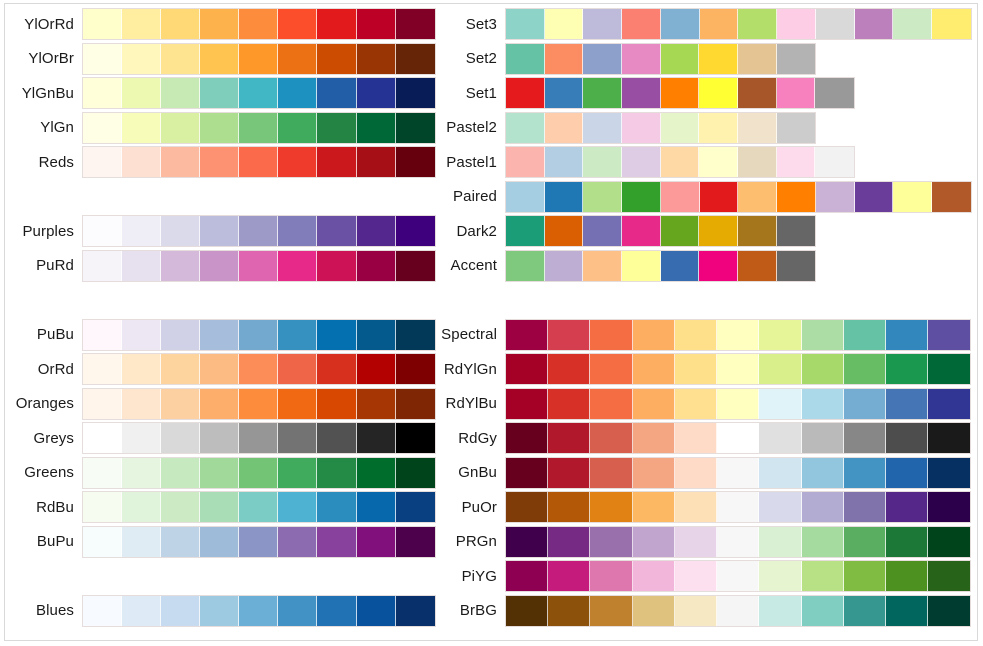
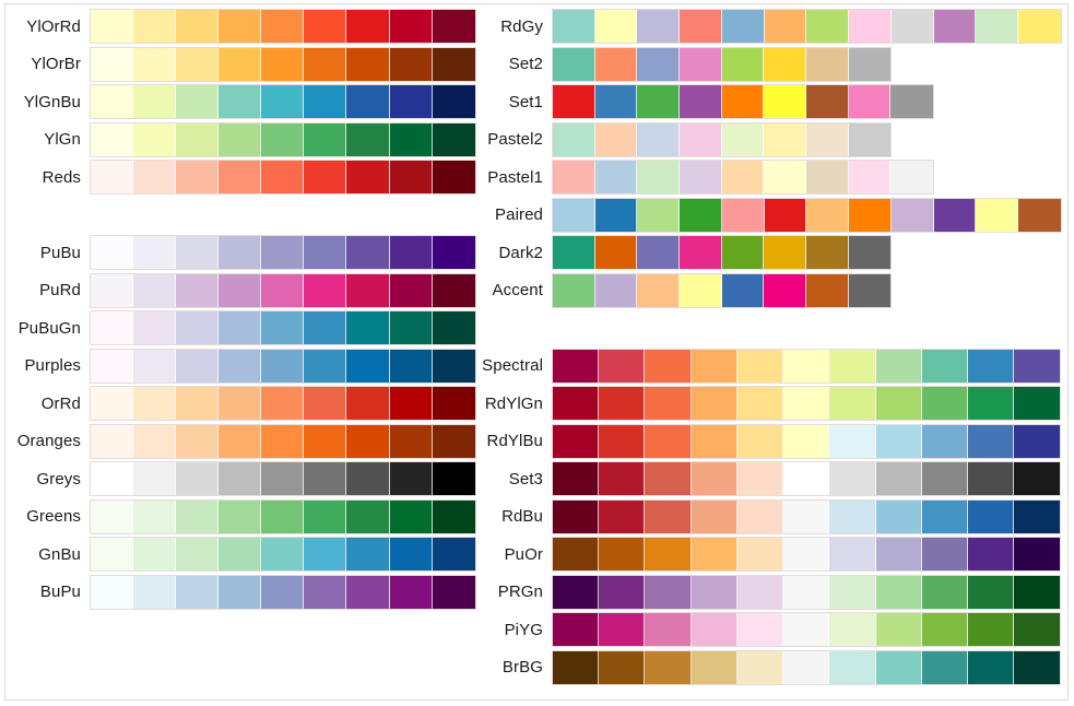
  YlOrRd
  YlOrBr
  YlGnBu
  YlGn
  Reds
- Purples
+ PuBu
  PuRd
+ PuBuGn
- PuBu
+ Purples
  OrRd
  Oranges
  Greys
  Greens
- RdBu
+ GnBu
  BuPu
- Blues
- Set3
+ RdGy
  Set2
  Set1
  Pastel2
  Pastel1
  Paired
  Dark2
  Accent
  Spectral
  RdYlGn
  RdYlBu
- RdGy
+ Set3
- GnBu
+ RdBu
  PuOr
  PRGn
  PiYG
  BrBG
